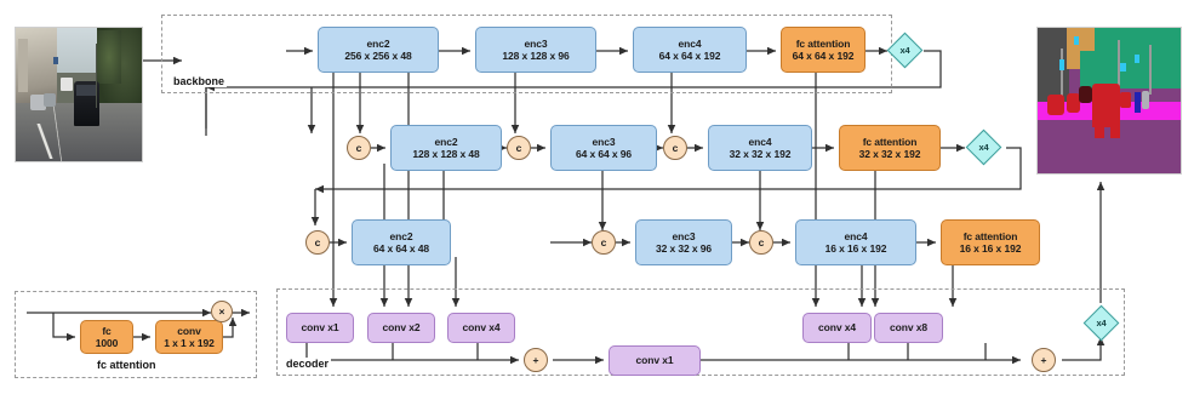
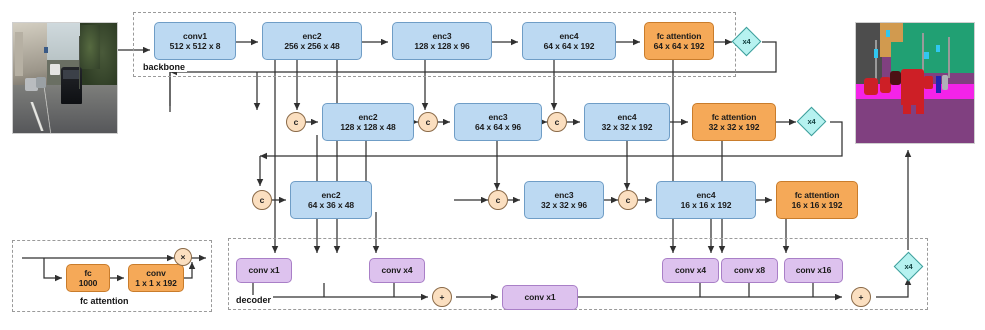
  backbone
  decoder
  fc attention
+ conv1
+ 512 x 512 x 8
  enc2
  256 x 256 x 48
  enc3
  128 x 128 x 96
  enc4
  64 x 64 x 192
  fc attention
  64 x 64 x 192
  c
  enc2
  128 x 128 x 48
  c
  enc3
  64 x 64 x 96
  c
  enc4
  32 x 32 x 192
  fc attention
  32 x 32 x 192
  c
  enc2
- 64 x 64 x 48
+ 64 x 36 x 48
  c
  enc3
  32 x 32 x 96
  c
  enc4
  16 x 16 x 192
  fc attention
  16 x 16 x 192
  conv x1
- conv x2
  conv x4
  +
  conv x1
  conv x4
  conv x8
+ conv x16
  +
  fc
  1000
  conv
  1 x 1 x 192
  ×
